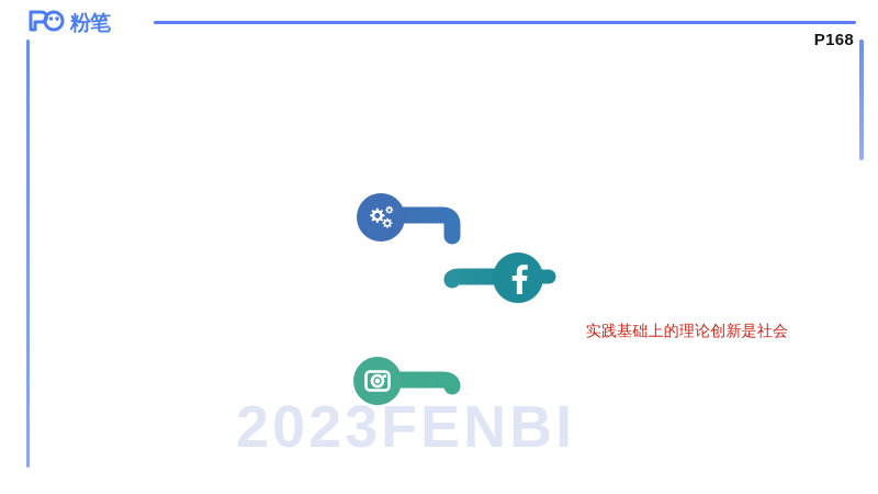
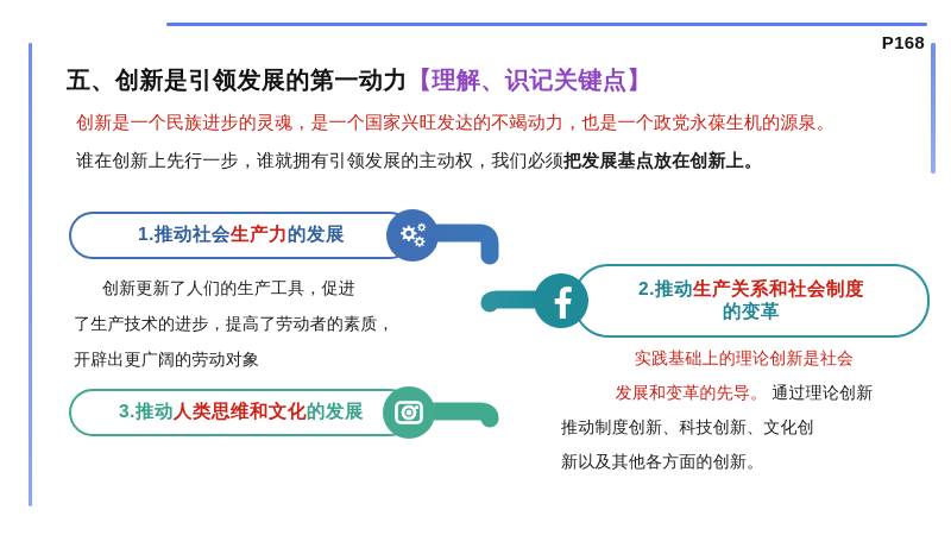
- 2023FENBI
- 粉笔
  P168
+ 五、创新是引领发展的第一动力【理解、识记关键点】
+ 创新是一个民族进步的灵魂，是一个国家兴旺发达的不竭动力，也是一个政党永葆生机的源泉。
+ 谁在创新上先行一步，谁就拥有引领发展的主动权，我们必须把发展基点放在创新上。
+ 1.推动社会生产力的发展
+ 创新更新了人们的生产工具，促进
+ 了生产技术的进步，提高了劳动者的素质，
+ 开辟出更广阔的劳动对象
+ 2.推动生产关系和社会制度
+ 的变革
  实践基础上的理论创新是社会
+ 发展和变革的先导。 通过理论创新
+ 推动制度创新、科技创新、文化创
+ 新以及其他各方面的创新。
+ 3.推动人类思维和文化的发展
